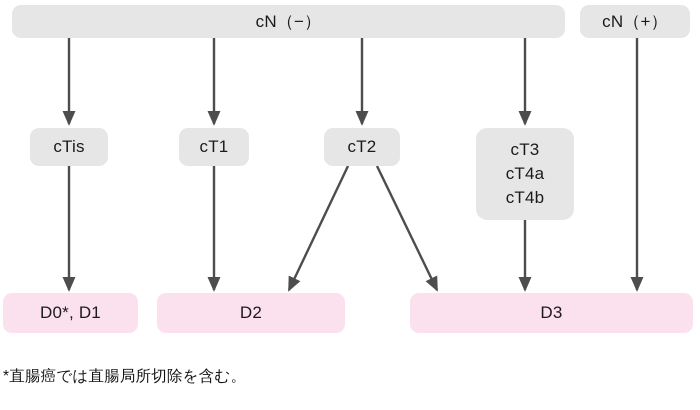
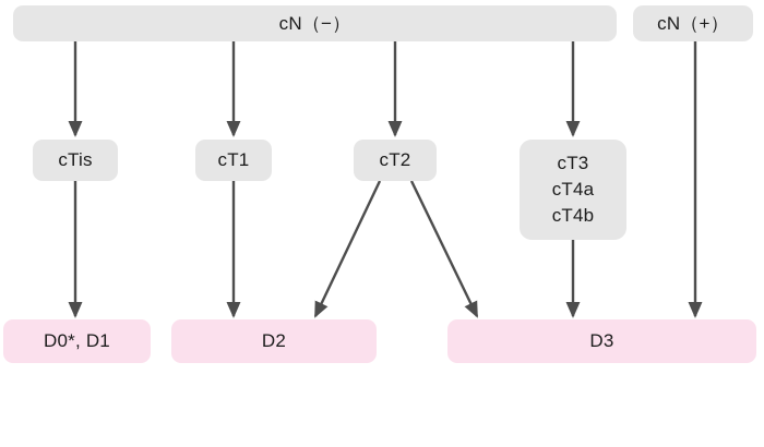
  cN（−）
  cN（+）
  cTis
  cT1
  cT2
  cT3
  cT4a
  cT4b
  D0*, D1
  D2
  D3
- *直腸癌では直腸局所切除を含む。
